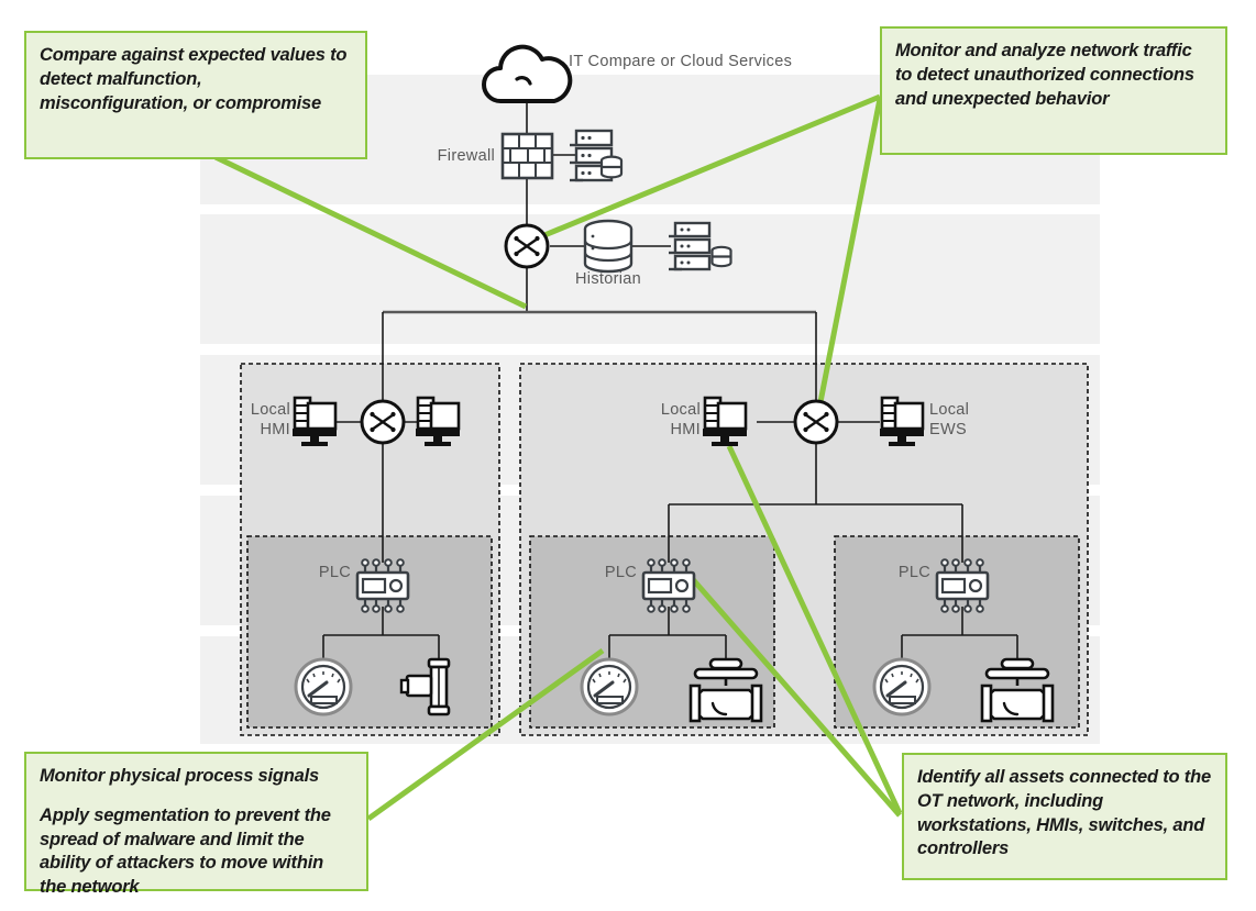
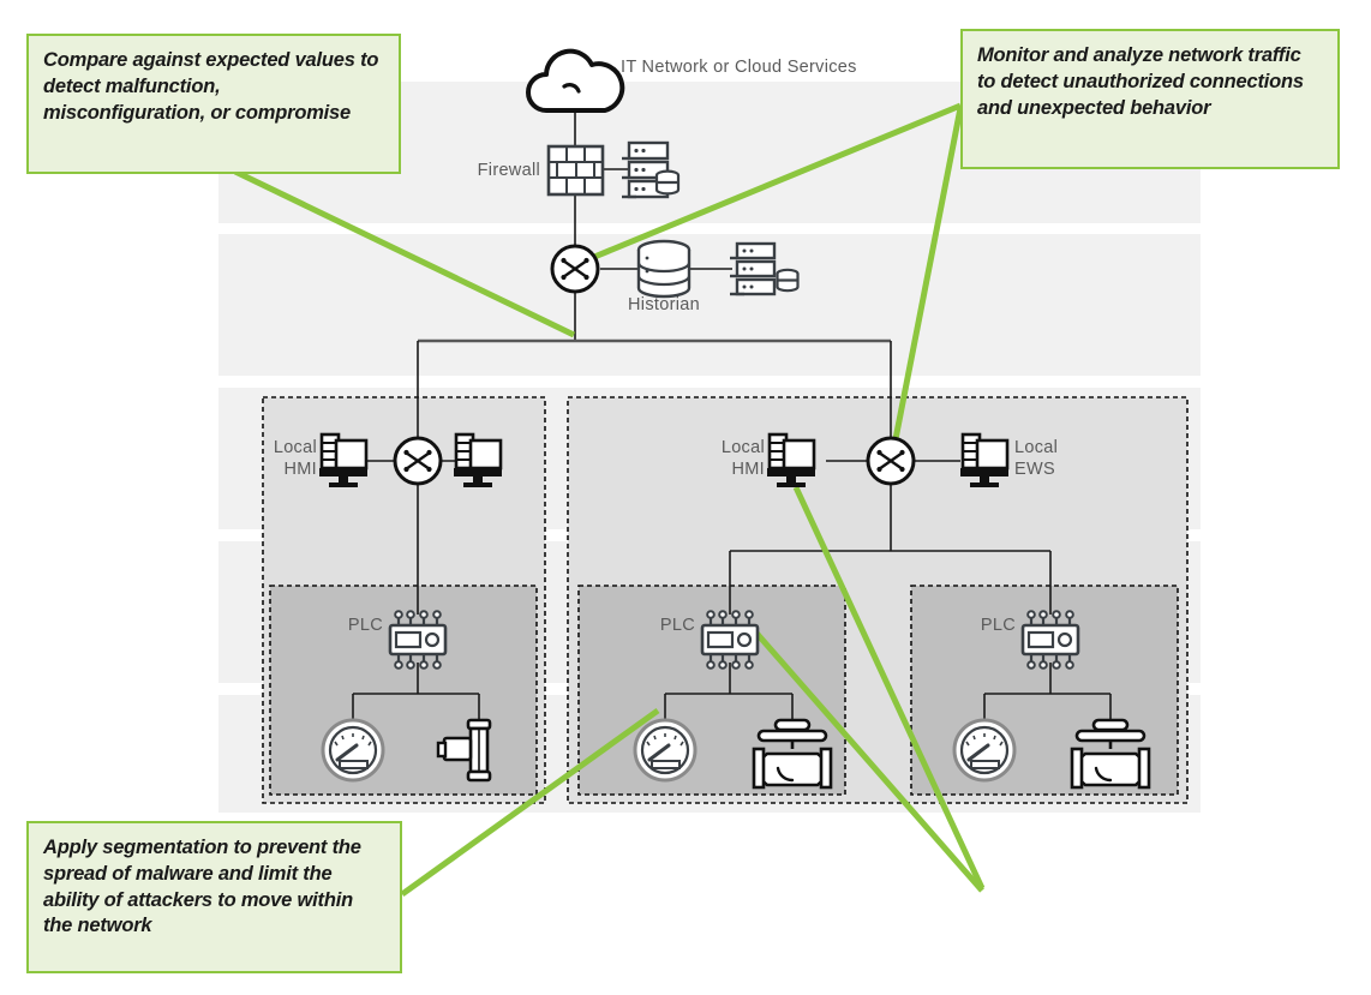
- IT Compare or Cloud Services
+ IT Network or Cloud Services
  Firewall
  Historian
  Local
  HMI
  Local
  HMI
  Local
  EWS
  PLC
  PLC
  PLC
  Compare against expected values to detect malfunction, misconfiguration, or compromise
  Monitor and analyze network traffic to detect unauthorized connections and unexpected behavior
- Monitor physical process signals
  Apply segmentation to prevent the spread of malware and limit the ability of attackers to move within the network
- Identify all assets connected to the OT network, including workstations, HMIs, switches, and controllers
